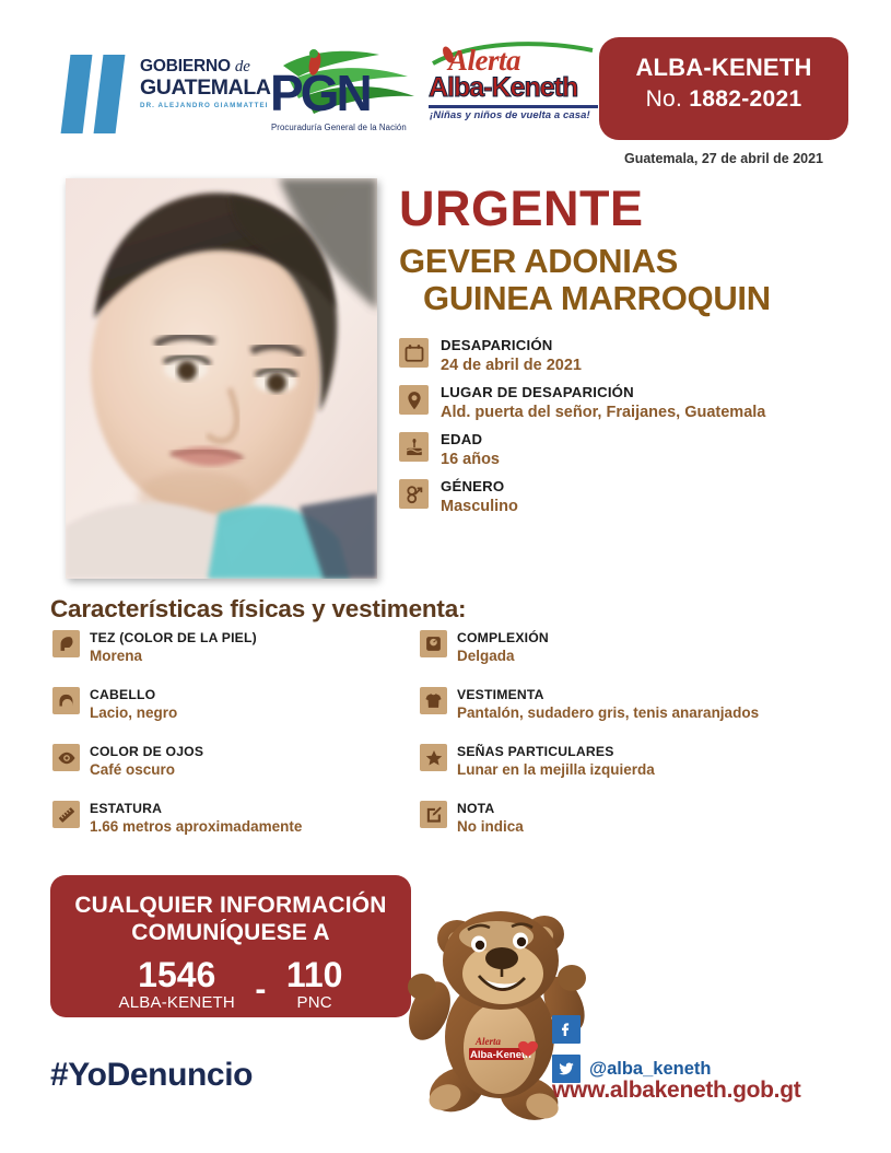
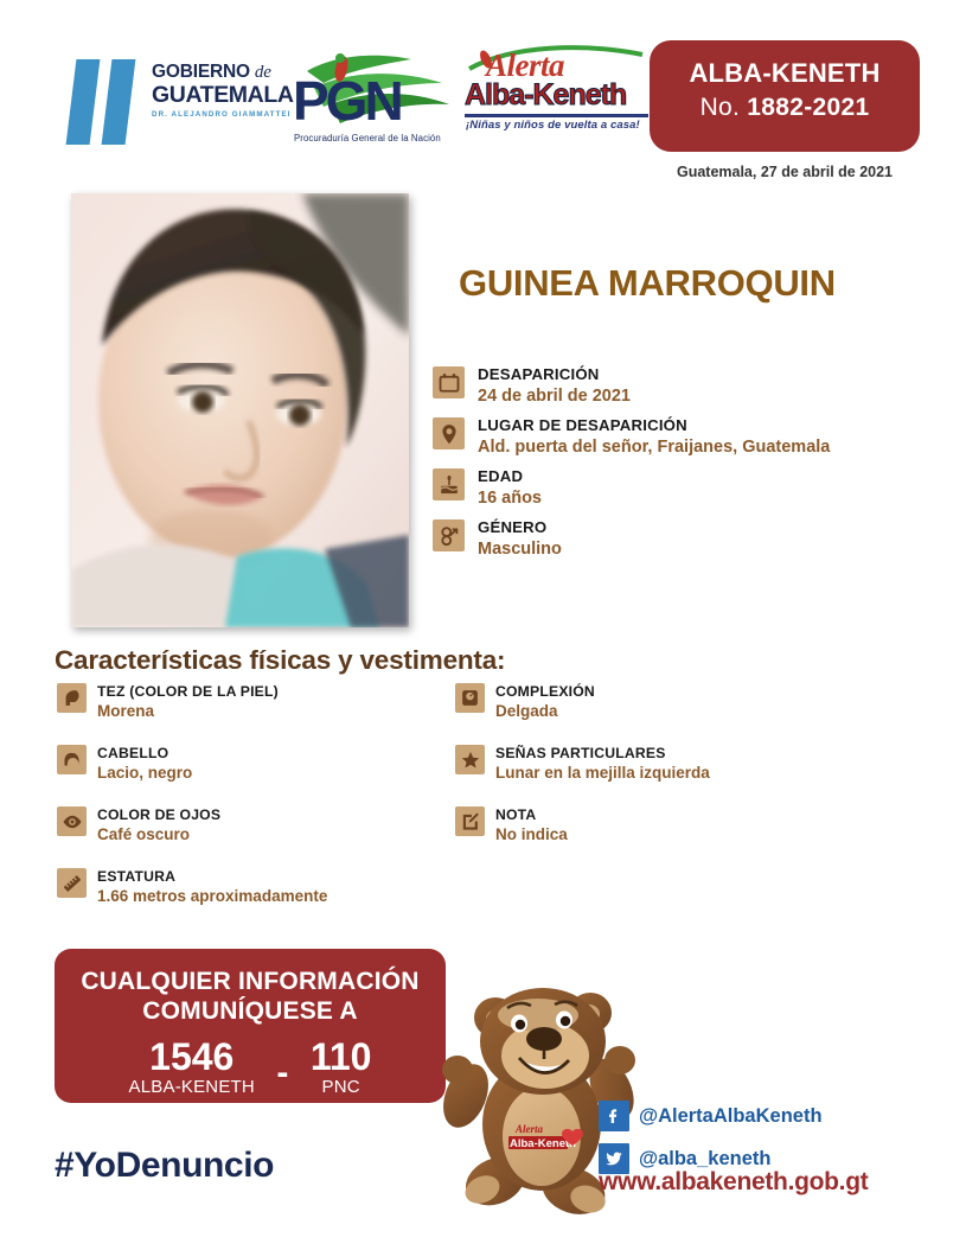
  GOBIERNO de
  GUATEMALA
  PGN
  Procuraduría General de la Nación
  Alerta
  Alba-Keneth
  ¡Niñas y niños de vuelta a casa!
  ALBA-KENETH
  No. 1882-2021
  Guatemala, 27 de abril de 2021
- URGENTE
- GEVER ADONIAS
  GUINEA MARROQUIN
  DESAPARICIÓN
  24 de abril de 2021
  LUGAR DE DESAPARICIÓN
  Ald. puerta del señor, Fraijanes, Guatemala
  EDAD
  16 años
  GÉNERO
  Masculino
  Características físicas y vestimenta:
  TEZ (COLOR DE LA PIEL)
  Morena
  CABELLO
  Lacio, negro
  COLOR DE OJOS
  Café oscuro
  ESTATURA
  1.66 metros aproximadamente
  COMPLEXIÓN
  Delgada
- VESTIMENTA
- Pantalón, sudadero gris, tenis anaranjados
  SEÑAS PARTICULARES
  Lunar en la mejilla izquierda
  NOTA
  No indica
  CUALQUIER INFORMACIÓN
  COMUNÍQUESE A
  1546
  ALBA-KENETH
  -
  110
  PNC
  #YoDenuncio
  Alerta
  Alba-Kenet
+ @AlertaAlbaKeneth
  @alba_keneth
  www.albakeneth.gob.gt
